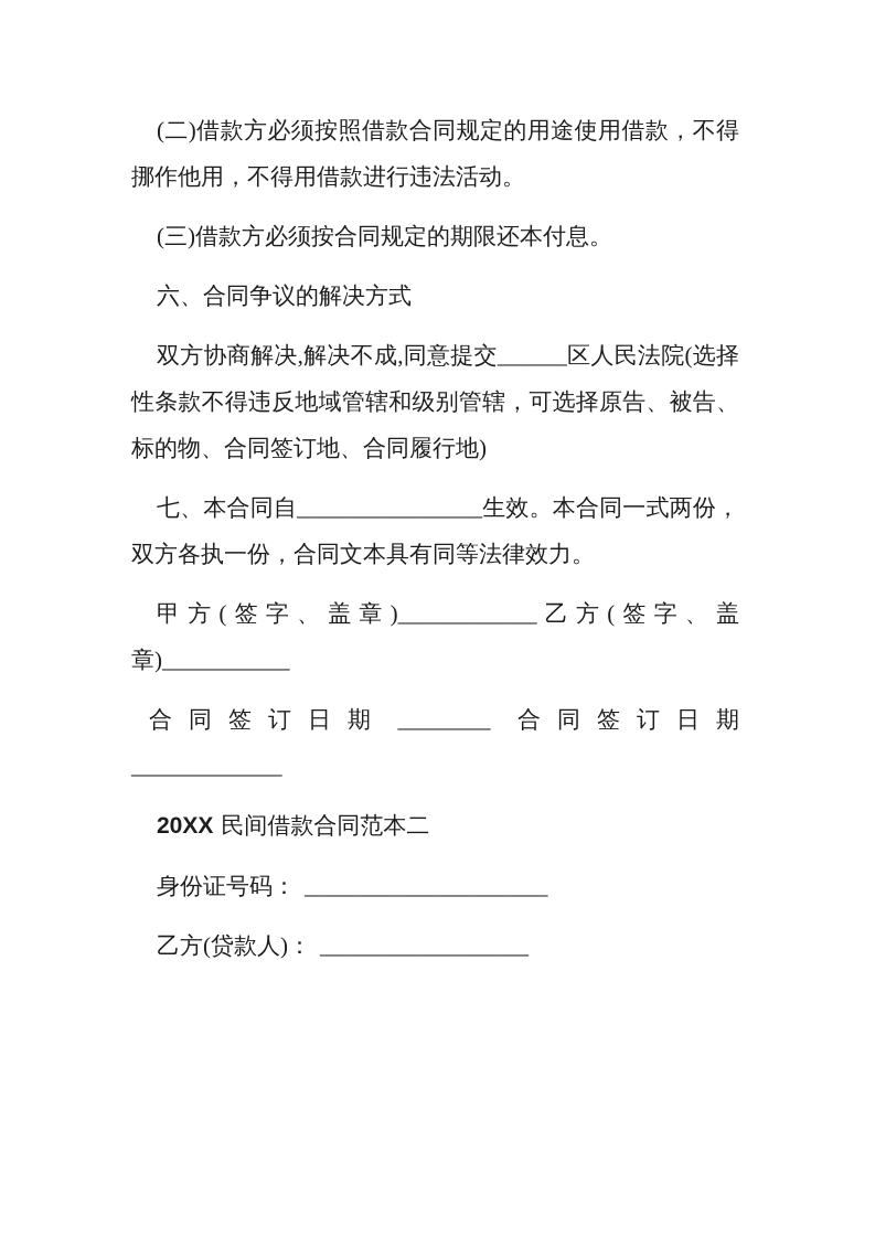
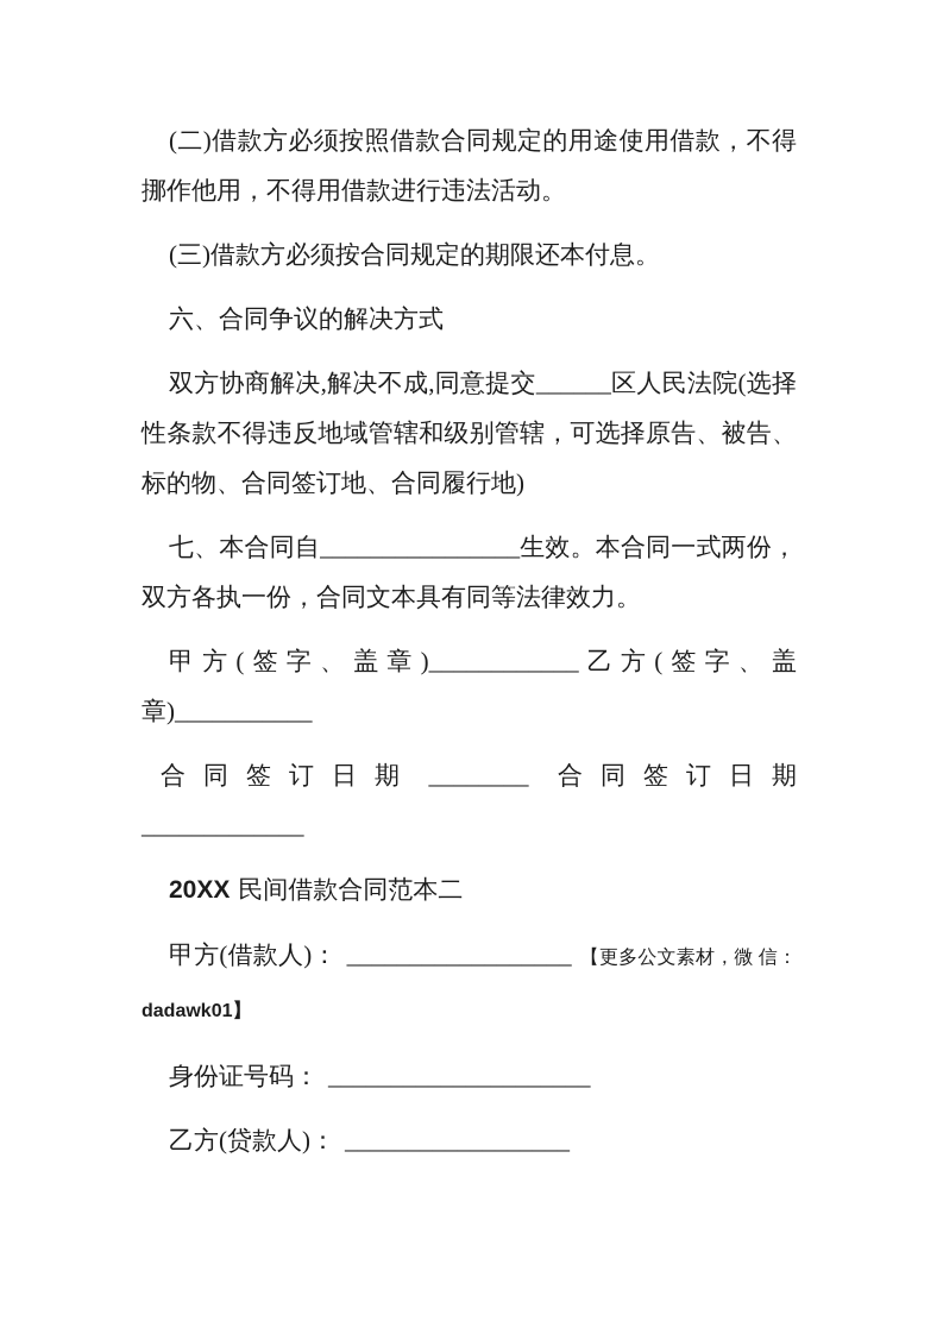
  (二)借款方必须按照借款合同规定的用途使用借款，不得挪作他用，不得用借款进行违法活动。
  (三)借款方必须按合同规定的期限还本付息。
  六、合同争议的解决方式
  双方协商解决,解决不成,同意提交______区人民法院(选择性条款不得违反地域管辖和级别管辖，可选择原告、被告、标的物、合同签订地、合同履行地)
  七、本合同自________________生效。本合同一式两份，双方各执一份，合同文本具有同等法律效力。
  甲方(签字、盖章)____________乙方(签字、盖章)___________
  合同签订日期
  ________
  合同签订日期
  _____________
  20XX 民间借款合同范本二
+ 甲方(借款人)： __________________ 【更多公文素材，微 信：dadawk01】
  身份证号码： _____________________
  乙方(贷款人)： __________________
